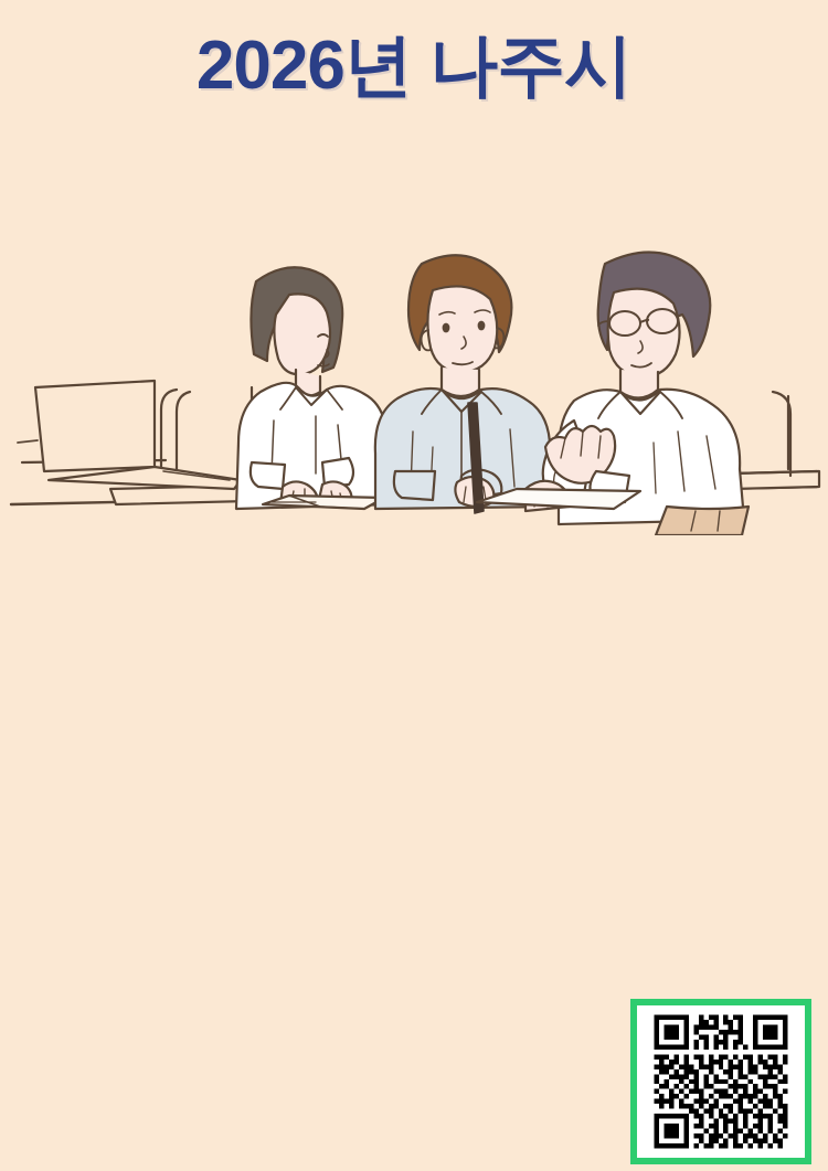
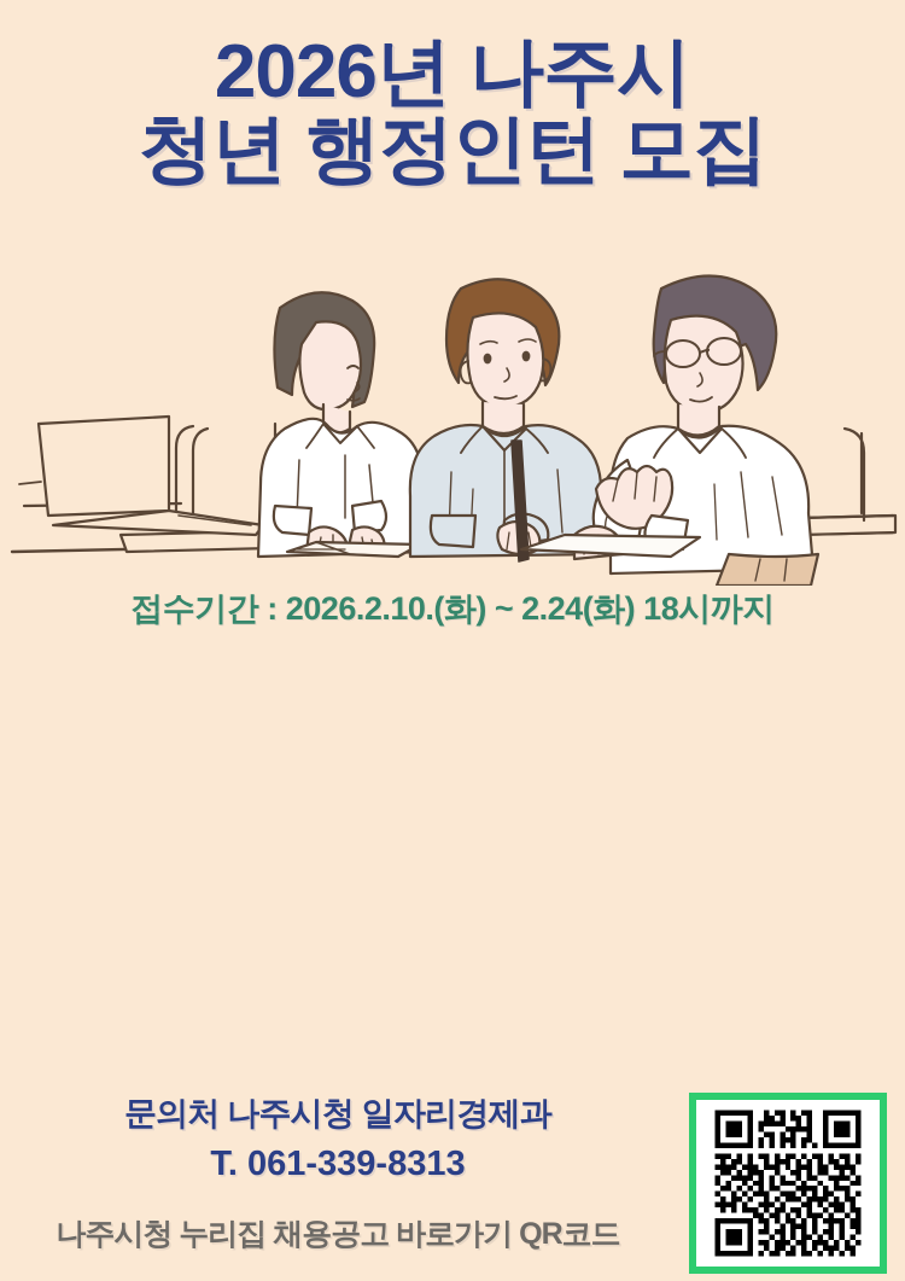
  2026년 나주시
+ 청년 행정인턴 모집
+ 접수기간 : 2026.2.10.(화) ~ 2.24(화) 18시까지
+ 문의처 나주시청 일자리경제과
+ T. 061-339-8313
+ 나주시청 누리집 채용공고 바로가기 QR코드
